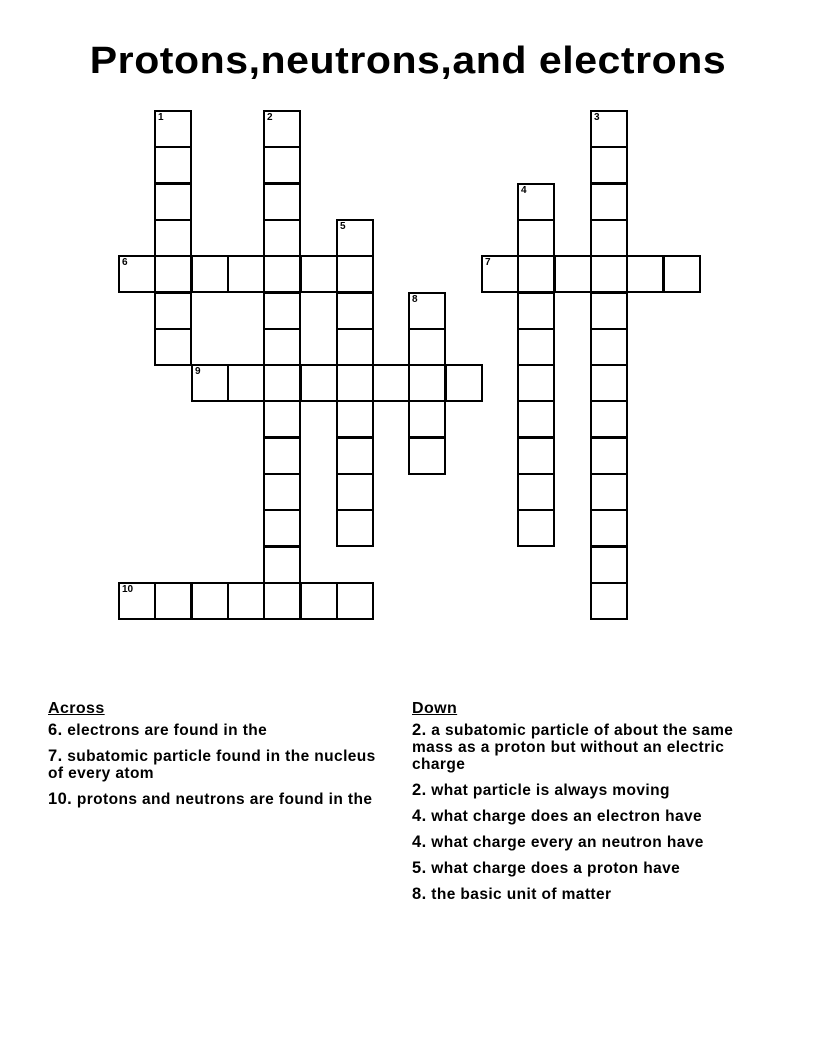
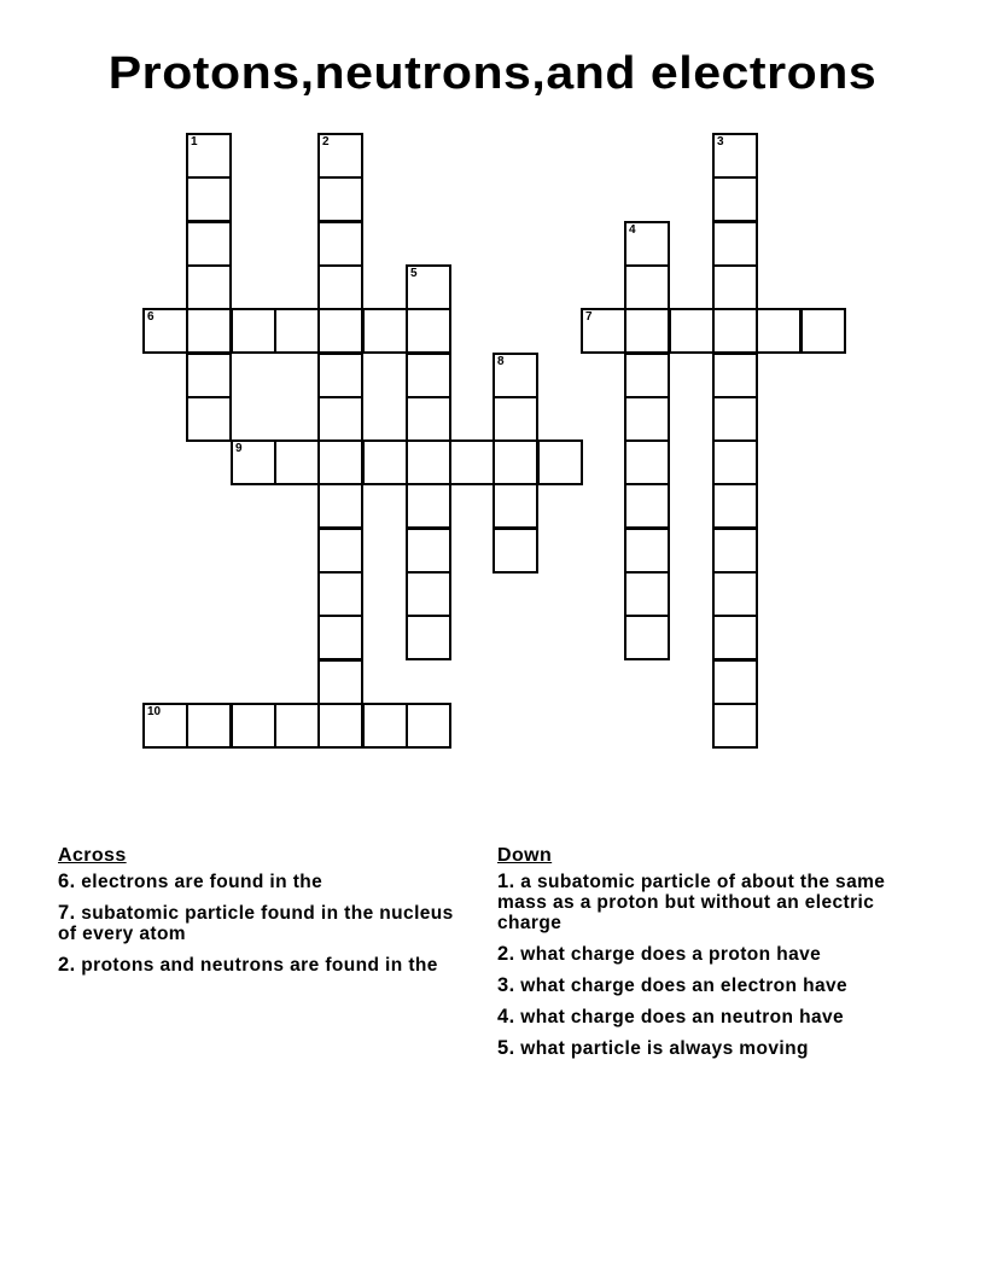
  Protons,neutrons,and electrons
  1
  2
  3
  4
  5
  6
  7
  8
  9
  10
  Across
  6. electrons are found in the
  7. subatomic particle found in the nucleus of every atom
- 10. protons and neutrons are found in the
+ 2. protons and neutrons are found in the
  Down
- 2. a subatomic particle of about the same mass as a proton but without an electric charge
+ 1. a subatomic particle of about the same mass as a proton but without an electric charge
- 2. what particle is always moving
+ 2. what charge does a proton have
- 4. what charge does an electron have
+ 3. what charge does an electron have
- 4. what charge every an neutron have
+ 4. what charge does an neutron have
- 5. what charge does a proton have
+ 5. what particle is always moving
- 8. the basic unit of matter
